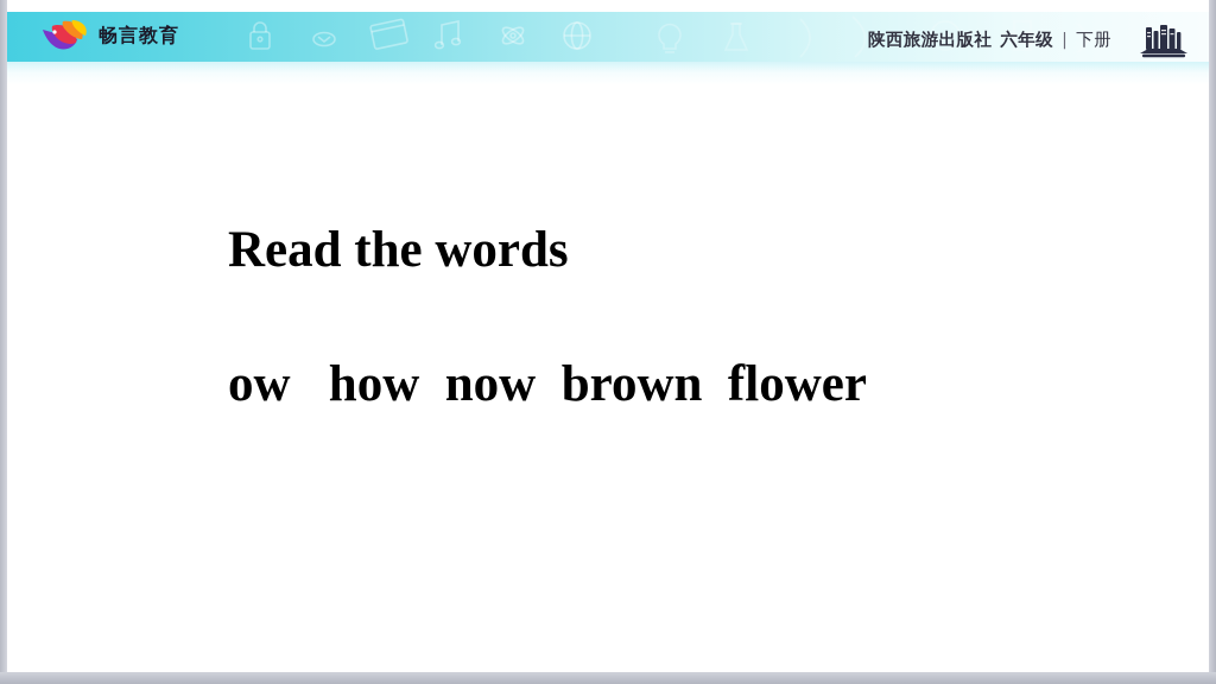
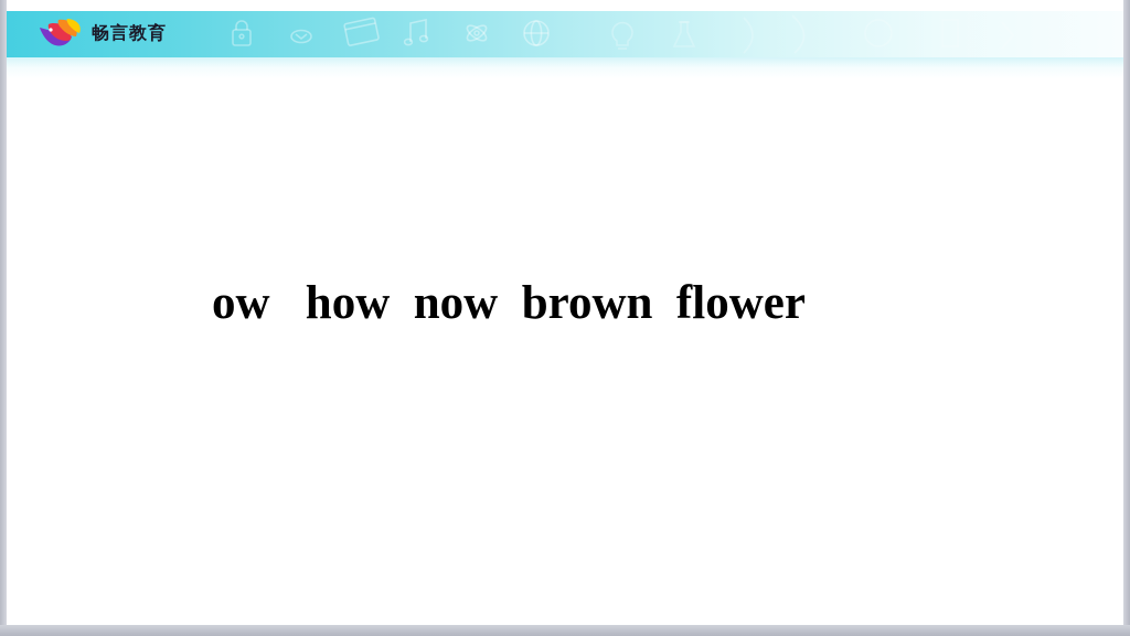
  畅言教育
- 陕西旅游出版社
- 六年级
- |
- 下册
- Read the words
  ow how now brown flower
